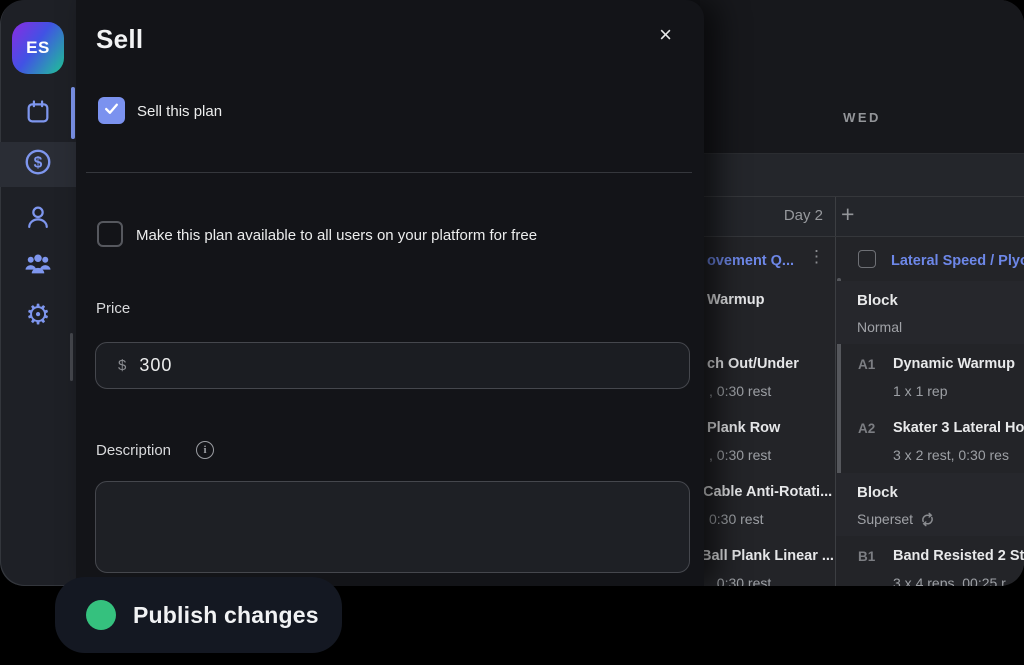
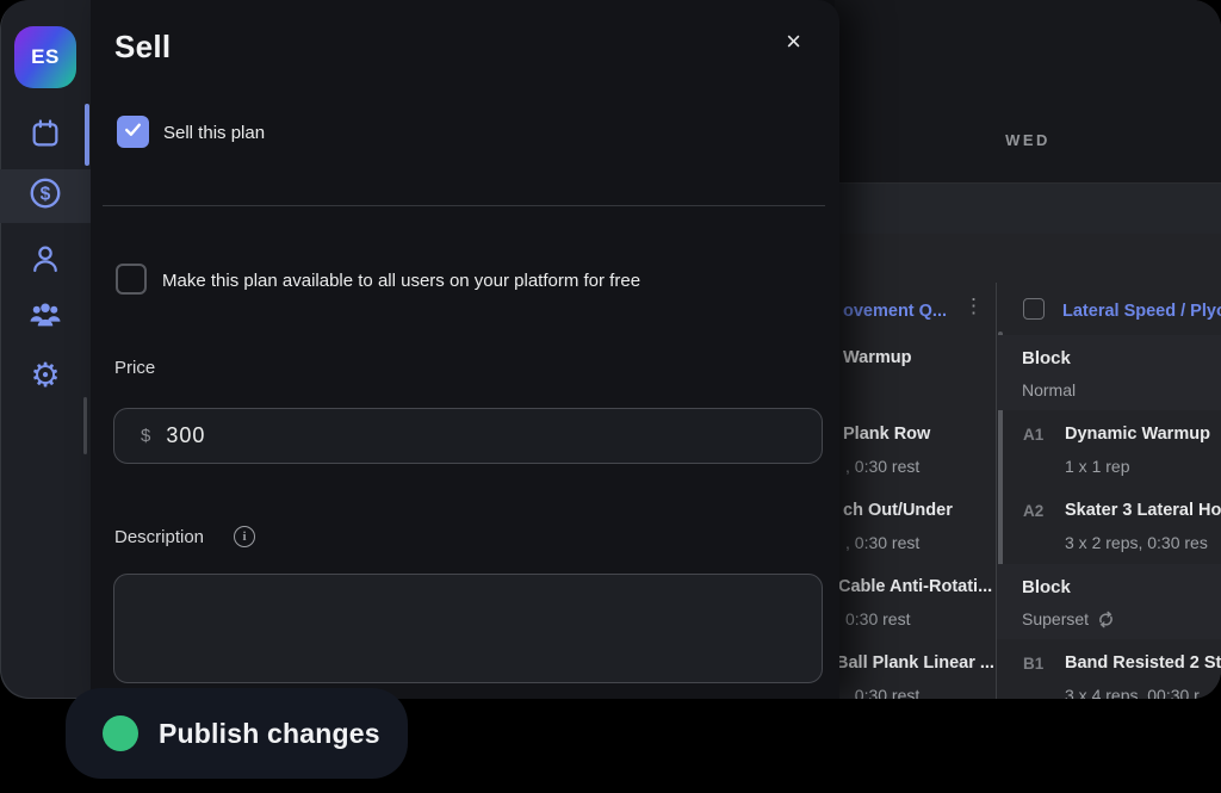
  WED
- Day 2
- +
  ovement Q...
  ⋮
  Warmup
- ch Out/Under
+ Plank Row
  , 0:30 rest
- Plank Row
+ ch Out/Under
  , 0:30 rest
  Cable Anti-Rotati...
  0:30 rest
  Ball Plank Linear ...
  , 0:30 rest
  Lateral Speed / Ply
  Block
  Normal
  A1
  Dynamic Warmup
  1 x 1 rep
  A2
  Skater 3 Lateral Ho
- 3 x 2 rest, 0:30 res
+ 3 x 2 reps, 0:30 res
  Block
  Superset
  B1
  Band Resisted 2 St
- 3 x 4 reps, 00:25 r
+ 3 x 4 reps, 00:30 r
  ES
  $
  ⚙
  Sell
  ×
  Sell this plan
  Make this plan available to all users on your platform for free
  Price
  $
  300
  Description
  i
  Publish changes
